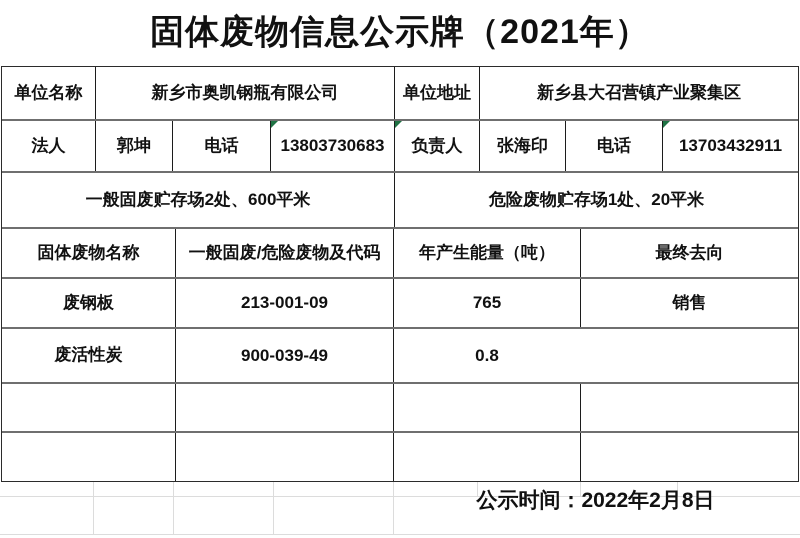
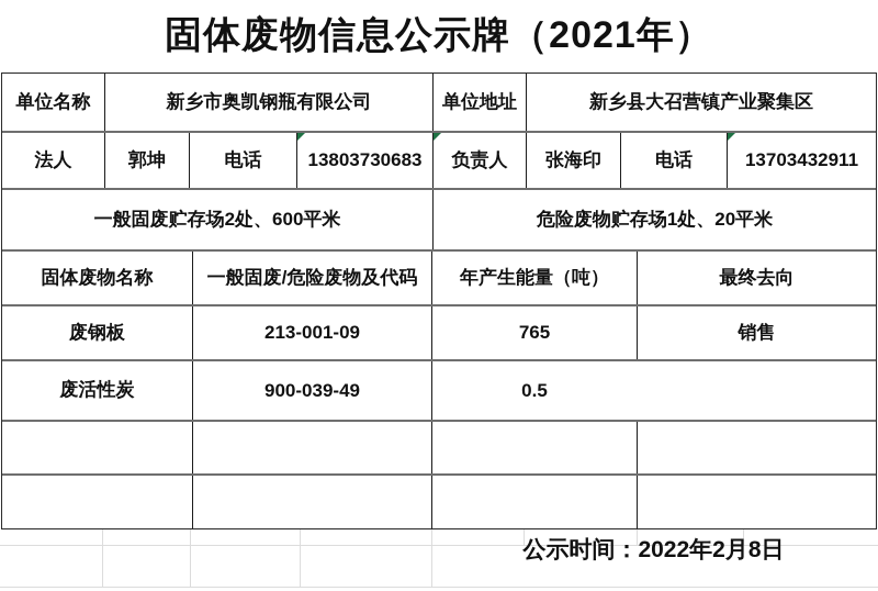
  固体废物信息公示牌（2021年）
  单位名称
  新乡市奥凯钢瓶有限公司
  单位地址
  新乡县大召营镇产业聚集区
  法人
  郭坤
  电话
  13803730683
  负责人
  张海印
  电话
  13703432911
  一般固废贮存场2处、600平米
  危险废物贮存场1处、20平米
  固体废物名称
  一般固废/危险废物及代码
  年产生能量（吨）
  最终去向
  废钢板
  213-001-09
  765
  销售
  废活性炭
  900-039-49
- 0.8
+ 0.5
  公示时间：2022年2月8日
